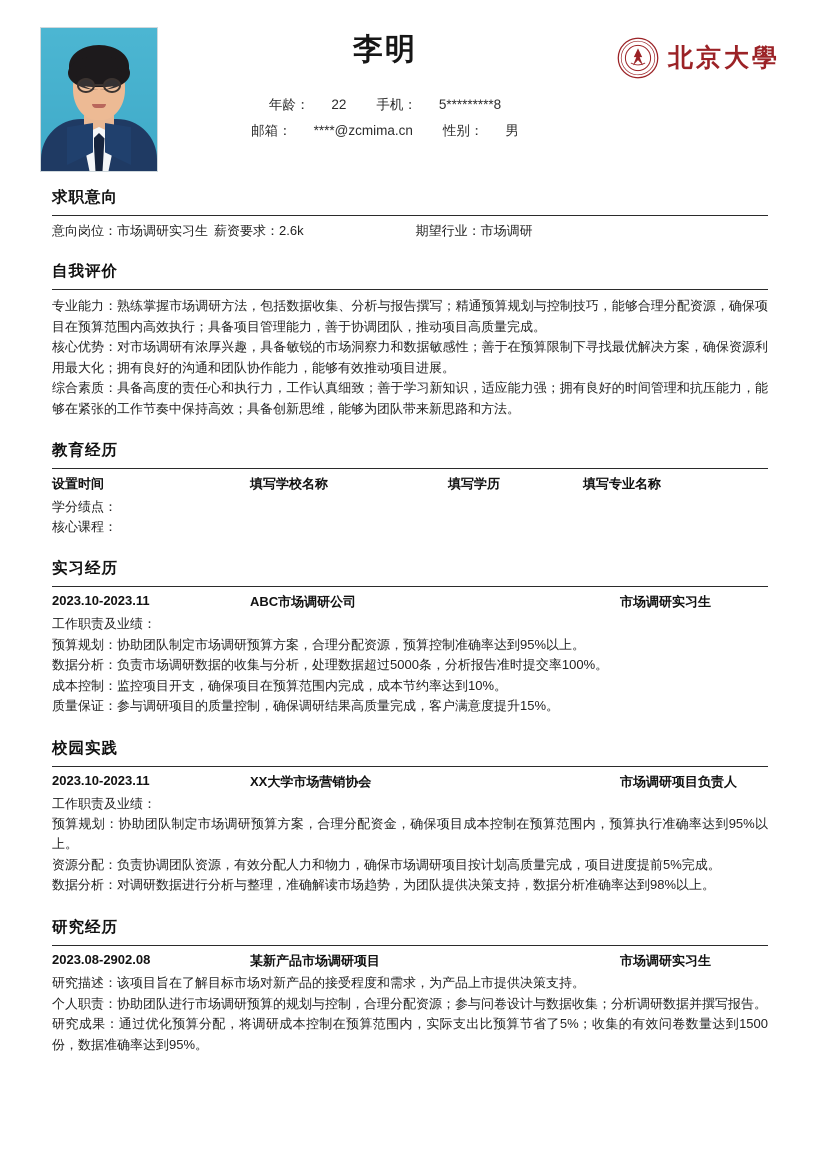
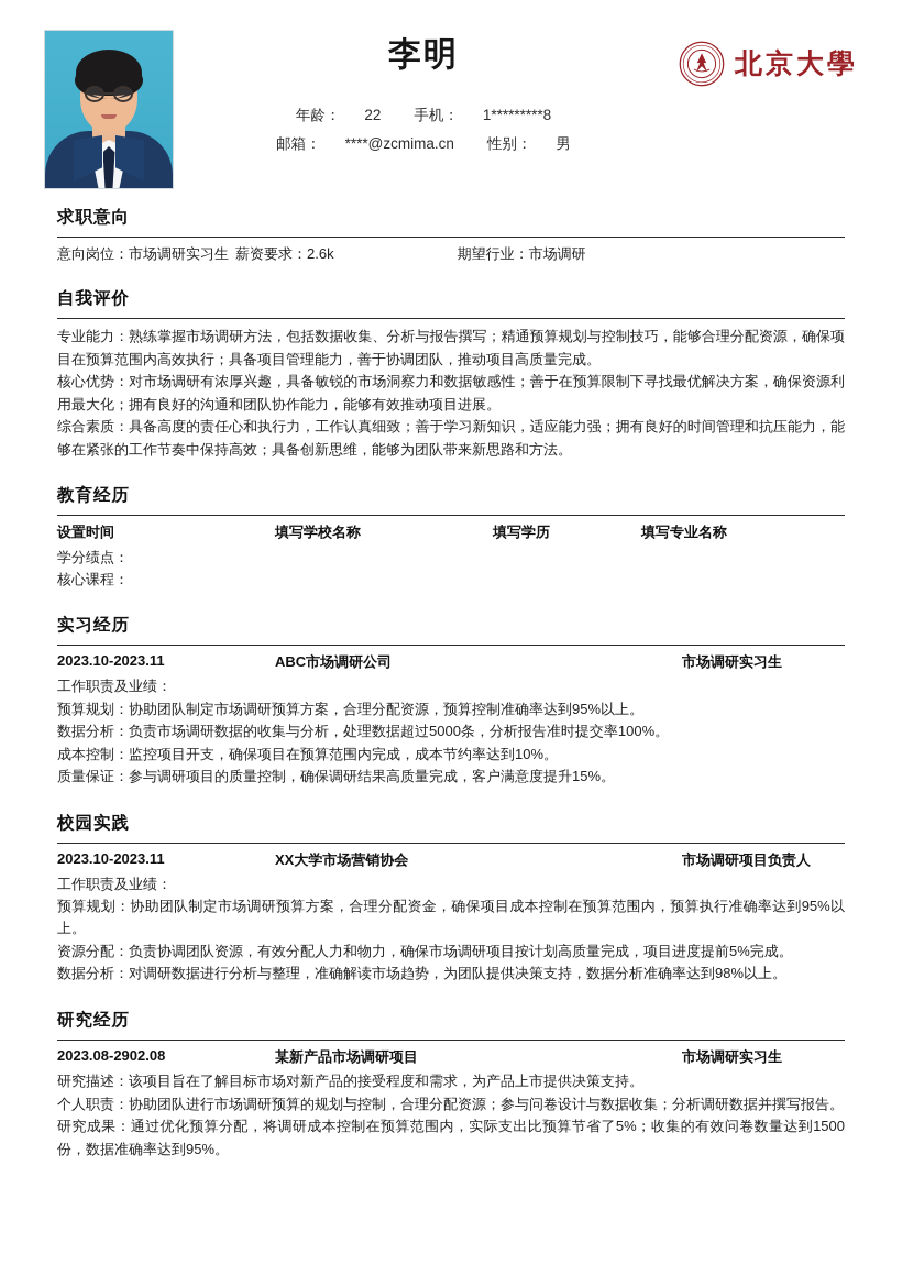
  李明
- 年龄： 22 手机： 5*********8
+ 年龄： 22 手机： 1*********8
  邮箱： ****@zcmima.cn 性别： 男
  北京大學
  求职意向
  意向岗位：市场调研实习生
  薪资要求：2.6k
  期望行业：市场调研
  自我评价
  专业能力：熟练掌握市场调研方法，包括数据收集、分析与报告撰写；精通预算规划与控制技巧，能够合理分配资源，确保项目在预算范围内高效执行；具备项目管理能力，善于协调团队，推动项目高质量完成。
  核心优势：对市场调研有浓厚兴趣，具备敏锐的市场洞察力和数据敏感性；善于在预算限制下寻找最优解决方案，确保资源利用最大化；拥有良好的沟通和团队协作能力，能够有效推动项目进展。
  综合素质：具备高度的责任心和执行力，工作认真细致；善于学习新知识，适应能力强；拥有良好的时间管理和抗压能力，能够在紧张的工作节奏中保持高效；具备创新思维，能够为团队带来新思路和方法。
  教育经历
  设置时间
  填写学校名称
  填写学历
  填写专业名称
  学分绩点：
  核心课程：
  实习经历
  2023.10-2023.11
  ABC市场调研公司
  市场调研实习生
  工作职责及业绩：
  预算规划：协助团队制定市场调研预算方案，合理分配资源，预算控制准确率达到95%以上。
  数据分析：负责市场调研数据的收集与分析，处理数据超过5000条，分析报告准时提交率100%。
  成本控制：监控项目开支，确保项目在预算范围内完成，成本节约率达到10%。
  质量保证：参与调研项目的质量控制，确保调研结果高质量完成，客户满意度提升15%。
  校园实践
  2023.10-2023.11
  XX大学市场营销协会
  市场调研项目负责人
  工作职责及业绩：
  预算规划：协助团队制定市场调研预算方案，合理分配资金，确保项目成本控制在预算范围内，预算执行准确率达到95%以上。
  资源分配：负责协调团队资源，有效分配人力和物力，确保市场调研项目按计划高质量完成，项目进度提前5%完成。
  数据分析：对调研数据进行分析与整理，准确解读市场趋势，为团队提供决策支持，数据分析准确率达到98%以上。
  研究经历
  2023.08-2902.08
  某新产品市场调研项目
  市场调研实习生
  研究描述：该项目旨在了解目标市场对新产品的接受程度和需求，为产品上市提供决策支持。
  个人职责：协助团队进行市场调研预算的规划与控制，合理分配资源；参与问卷设计与数据收集；分析调研数据并撰写报告。
  研究成果：通过优化预算分配，将调研成本控制在预算范围内，实际支出比预算节省了5%；收集的有效问卷数量达到1500份，数据准确率达到95%。
